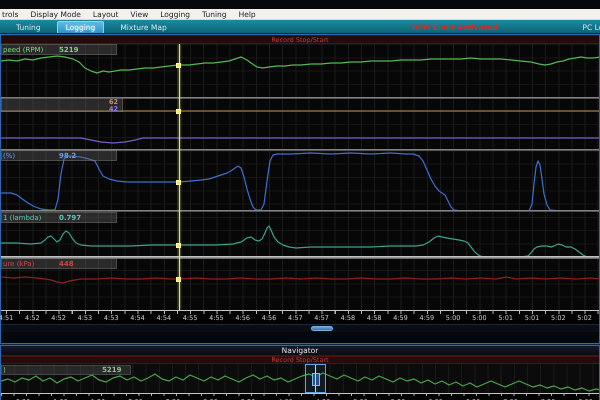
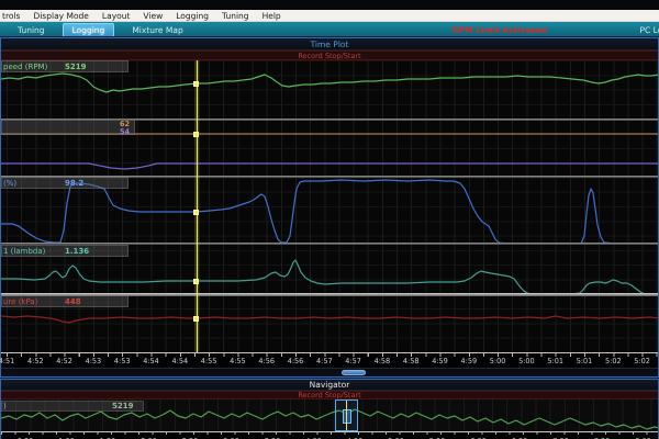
  trols
  Display Mode
  Layout
  View
  Logging
  Tuning
  Help
  RPM Limit Activated
  Tuning
  Logging
  Mixture Map
+ Time Plot
  Record Stop/Start
  peed (RPM)
  5219
  62
- 42
+ 54
  (%)
  98.2
  1 (lambda)
- 0.797
+ 1.136
  ure (kPa)
  448
  4:51
  4:52
  4:52
  4:53
  4:53
  4:54
  4:54
  4:55
  4:55
  4:56
  4:56
  4:57
  4:57
  4:58
  4:58
  4:59
  4:59
  5:00
  5:00
  5:01
  5:01
  5:02
  5:02
  Navigator
  Record Stop/Start
  )
  5219
